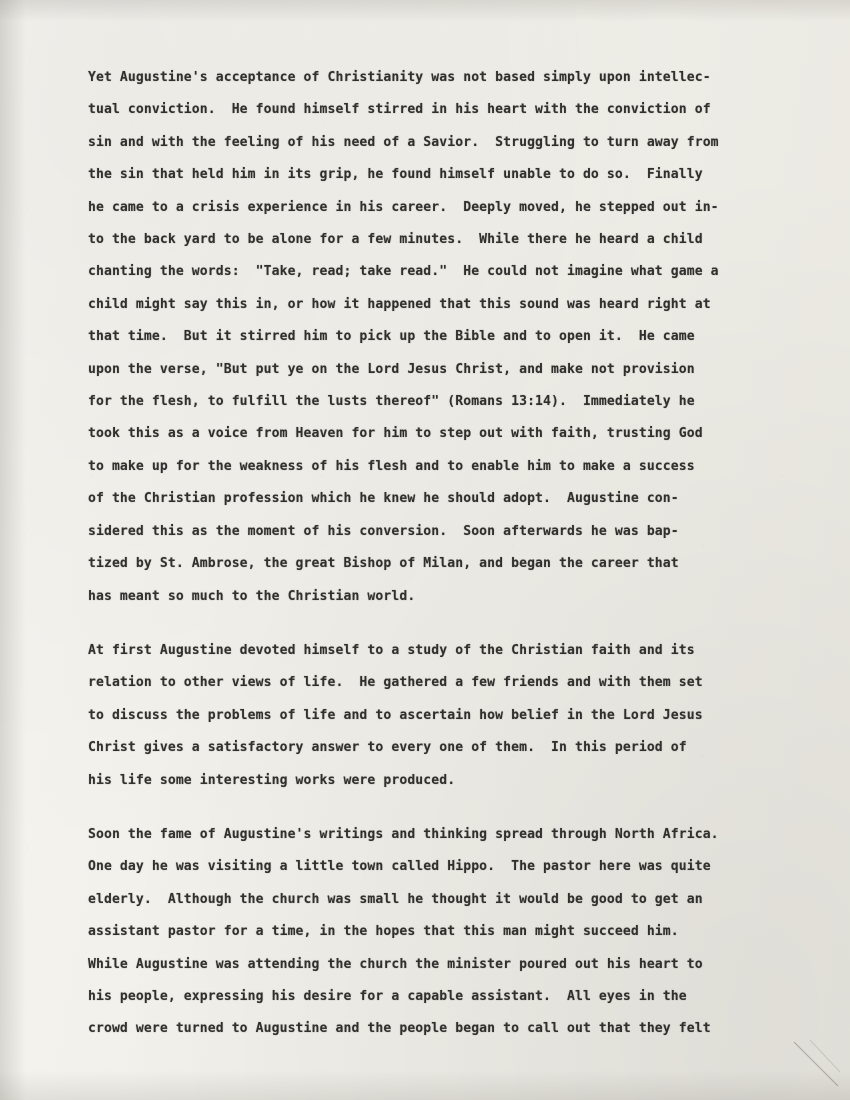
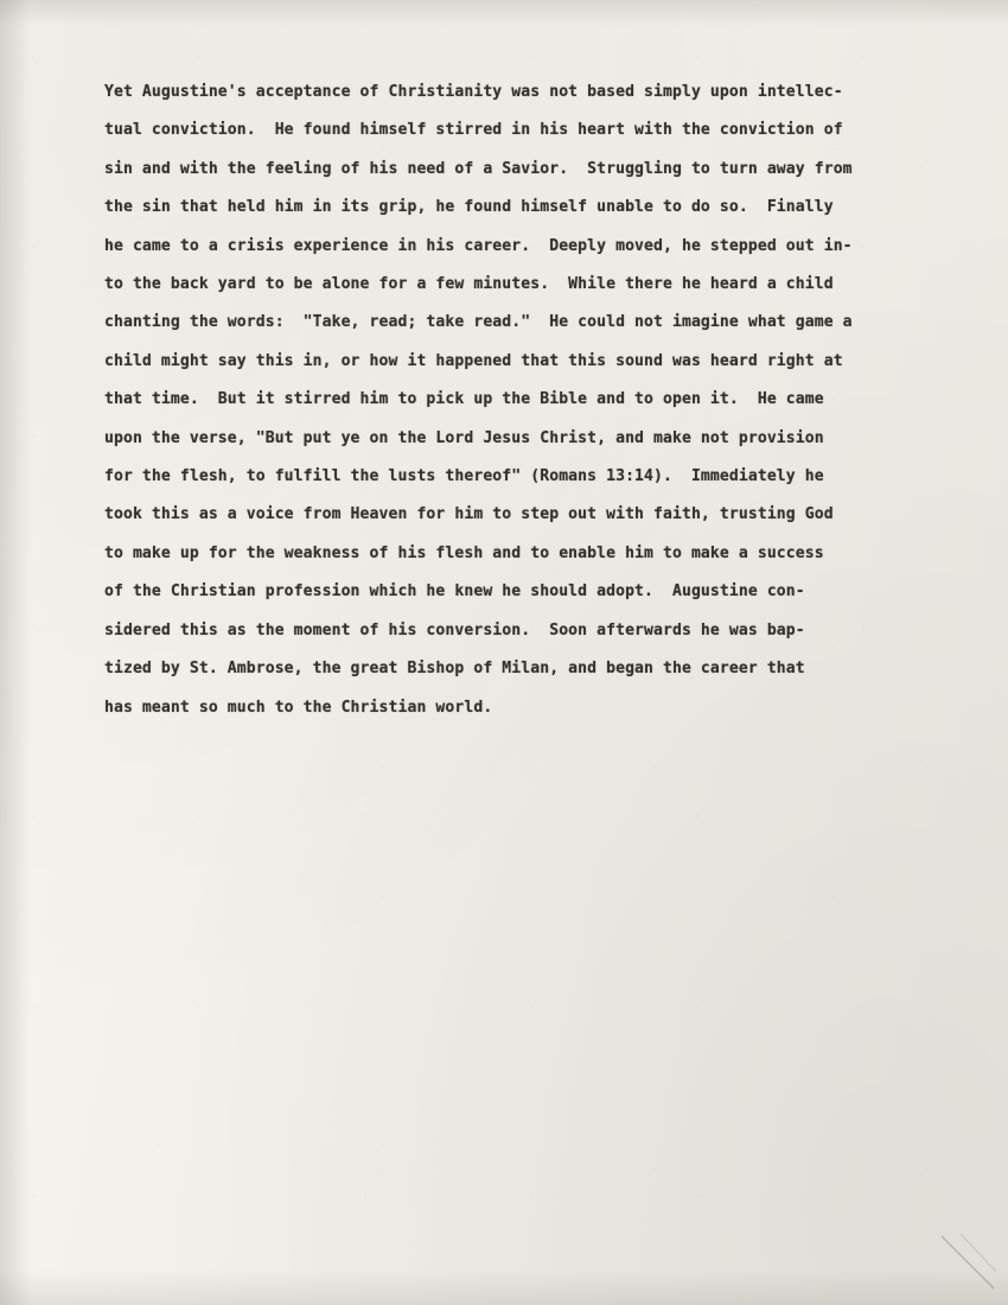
  Yet Augustine's acceptance of Christianity was not based simply upon intellec-
  tual conviction. He found himself stirred in his heart with the conviction of
  sin and with the feeling of his need of a Savior. Struggling to turn away from
  the sin that held him in its grip, he found himself unable to do so. Finally
  he came to a crisis experience in his career. Deeply moved, he stepped out in-
  to the back yard to be alone for a few minutes. While there he heard a child
  chanting the words: "Take, read; take read." He could not imagine what game a
  child might say this in, or how it happened that this sound was heard right at
  that time. But it stirred him to pick up the Bible and to open it. He came
  upon the verse, "But put ye on the Lord Jesus Christ, and make not provision
  for the flesh, to fulfill the lusts thereof" (Romans 13:14). Immediately he
  took this as a voice from Heaven for him to step out with faith, trusting God
  to make up for the weakness of his flesh and to enable him to make a success
  of the Christian profession which he knew he should adopt. Augustine con-
  sidered this as the moment of his conversion. Soon afterwards he was bap-
  tized by St. Ambrose, the great Bishop of Milan, and began the career that
  has meant so much to the Christian world.
- At first Augustine devoted himself to a study of the Christian faith and its
- relation to other views of life. He gathered a few friends and with them set
- to discuss the problems of life and to ascertain how belief in the Lord Jesus
- Christ gives a satisfactory answer to every one of them. In this period of
- his life some interesting works were produced.
- Soon the fame of Augustine's writings and thinking spread through North Africa.
- One day he was visiting a little town called Hippo. The pastor here was quite
- elderly. Although the church was small he thought it would be good to get an
- assistant pastor for a time, in the hopes that this man might succeed him.
- While Augustine was attending the church the minister poured out his heart to
- his people, expressing his desire for a capable assistant. All eyes in the
- crowd were turned to Augustine and the people began to call out that they felt
